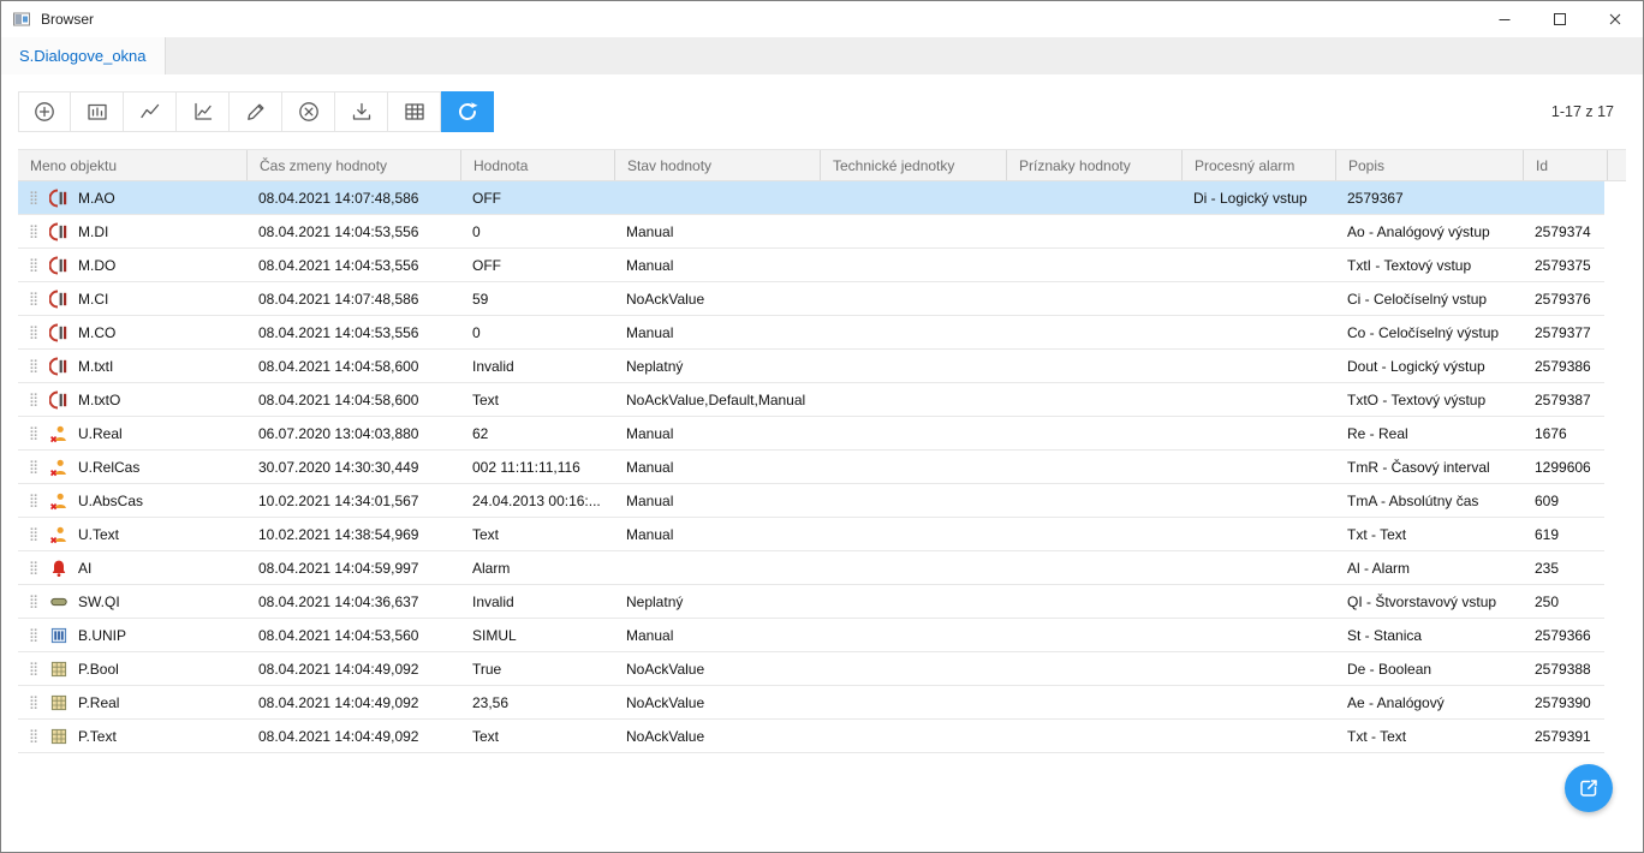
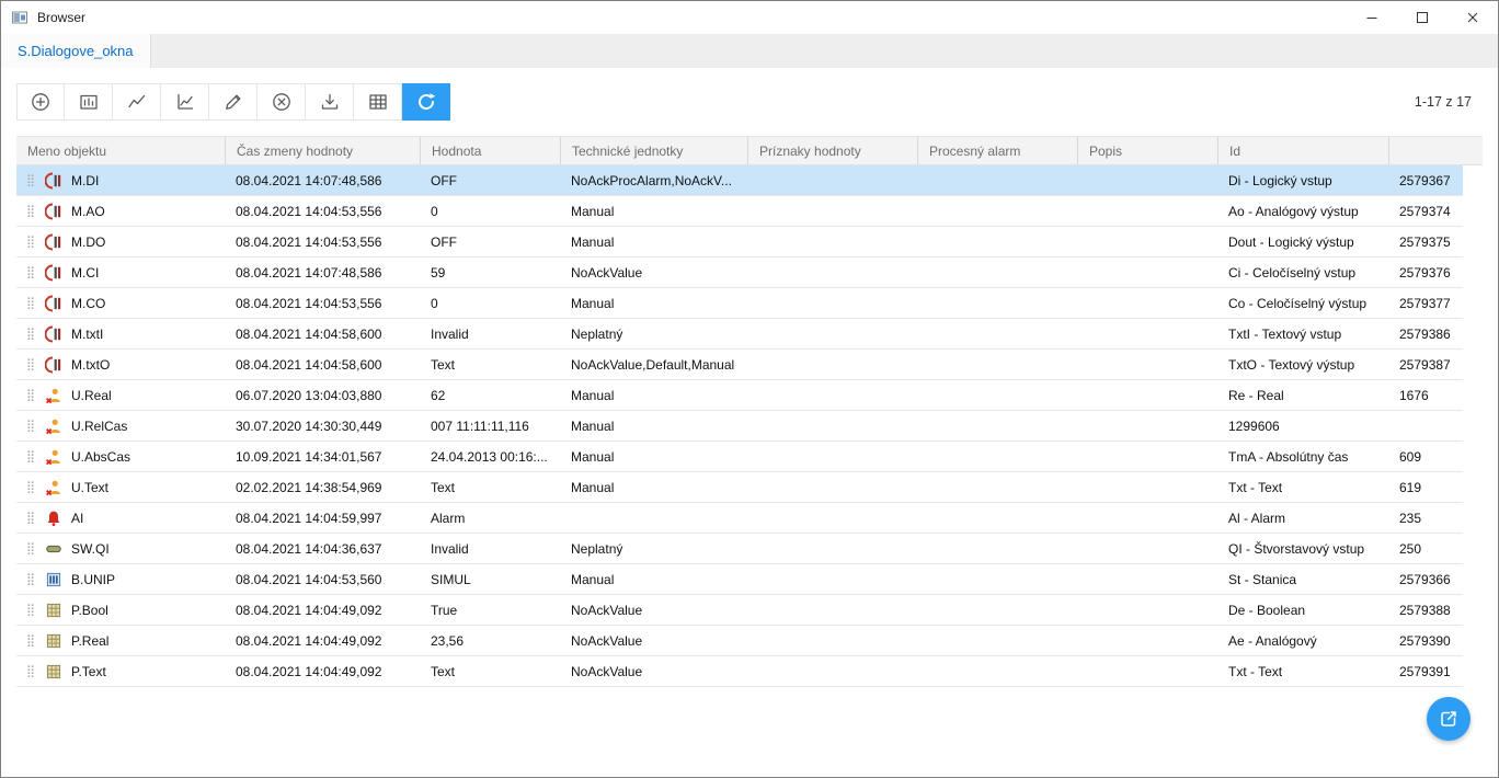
  Browser
  S.Dialogove_okna
  1-17 z 17
  Meno objektu
  Čas zmeny hodnoty
  Hodnota
- Stav hodnoty
  Technické jednotky
  Príznaky hodnoty
  Procesný alarm
  Popis
  Id
  ⣿
- M.AO
+ M.DI
  08.04.2021 14:07:48,586
  OFF
+ NoAckProcAlarm,NoAckV...
  Di - Logický vstup
  2579367
  ⣿
- M.DI
+ M.AO
  08.04.2021 14:04:53,556
  0
  Manual
  Ao - Analógový výstup
  2579374
  ⣿
  M.DO
  08.04.2021 14:04:53,556
  OFF
  Manual
- TxtI - Textový vstup
+ Dout - Logický výstup
  2579375
  ⣿
  M.CI
  08.04.2021 14:07:48,586
  59
  NoAckValue
  Ci - Celočíselný vstup
  2579376
  ⣿
  M.CO
  08.04.2021 14:04:53,556
  0
  Manual
  Co - Celočíselný výstup
  2579377
  ⣿
  M.txtI
  08.04.2021 14:04:58,600
  Invalid
  Neplatný
- Dout - Logický výstup
+ TxtI - Textový vstup
  2579386
  ⣿
  M.txtO
  08.04.2021 14:04:58,600
  Text
  NoAckValue,Default,Manual
  TxtO - Textový výstup
  2579387
  ⣿
  U.Real
  06.07.2020 13:04:03,880
  62
  Manual
  Re - Real
  1676
  ⣿
  U.RelCas
  30.07.2020 14:30:30,449
- 002 11:11:11,116
+ 007 11:11:11,116
  Manual
- TmR - Časový interval
  1299606
  ⣿
  U.AbsCas
- 10.02.2021 14:34:01,567
+ 10.09.2021 14:34:01,567
  24.04.2013 00:16:...
  Manual
  TmA - Absolútny čas
  609
  ⣿
  U.Text
- 10.02.2021 14:38:54,969
+ 02.02.2021 14:38:54,969
  Text
  Manual
  Txt - Text
  619
  ⣿
  AI
  08.04.2021 14:04:59,997
  Alarm
  Al - Alarm
  235
  ⣿
  SW.QI
  08.04.2021 14:04:36,637
  Invalid
  Neplatný
  QI - Štvorstavový vstup
  250
  ⣿
  B.UNIP
  08.04.2021 14:04:53,560
  SIMUL
  Manual
  St - Stanica
  2579366
  ⣿
  P.Bool
  08.04.2021 14:04:49,092
  True
  NoAckValue
  De - Boolean
  2579388
  ⣿
  P.Real
  08.04.2021 14:04:49,092
  23,56
  NoAckValue
  Ae - Analógový
  2579390
  ⣿
  P.Text
  08.04.2021 14:04:49,092
  Text
  NoAckValue
  Txt - Text
  2579391
